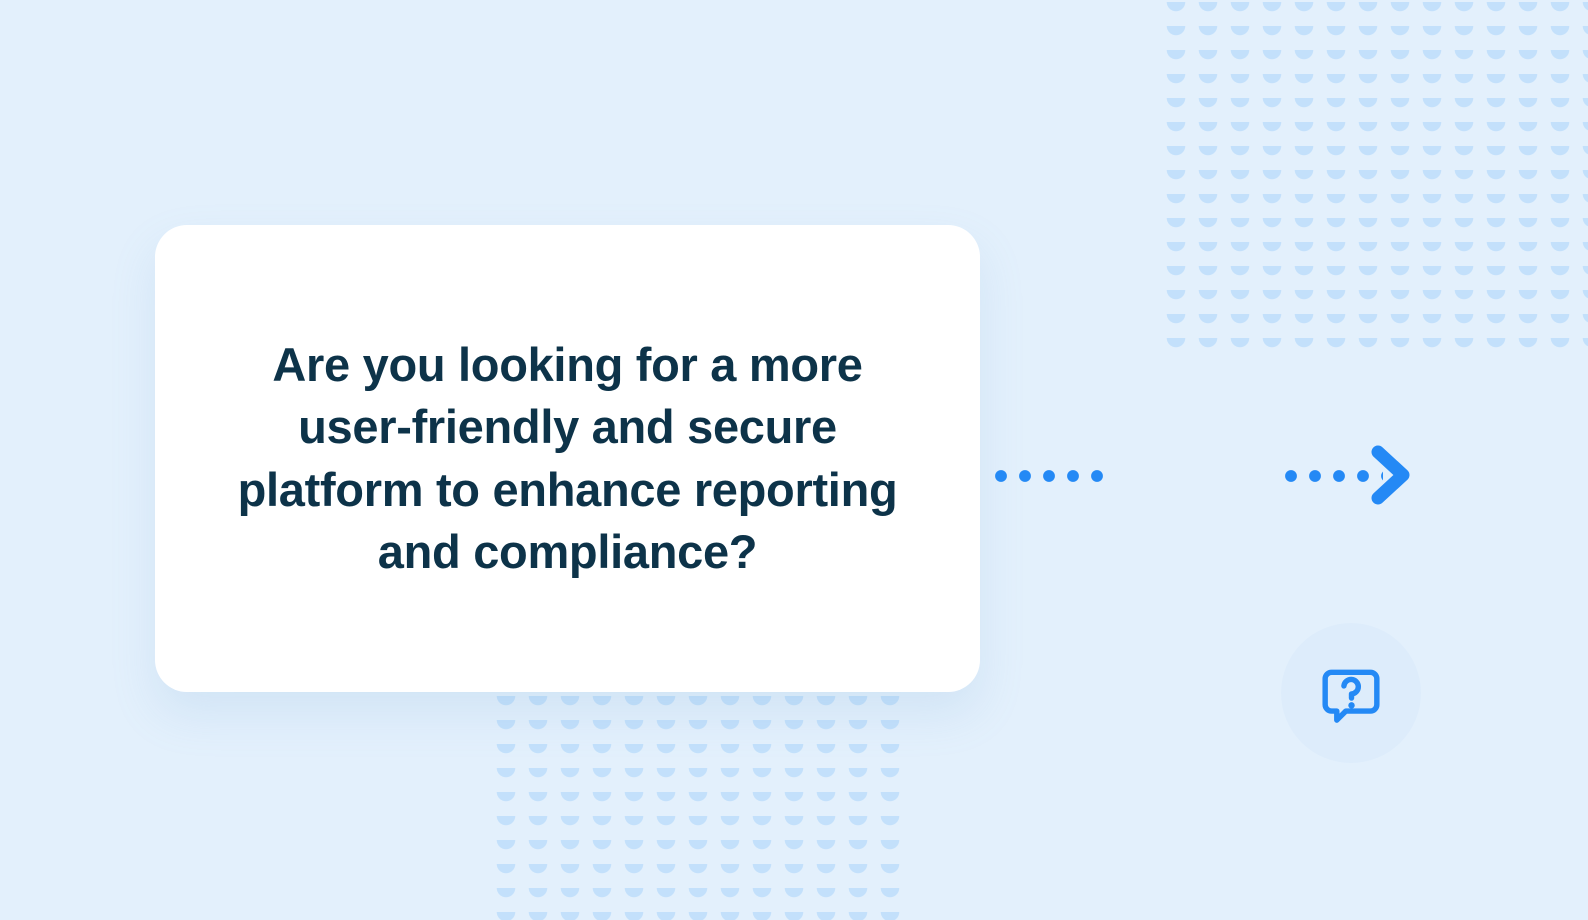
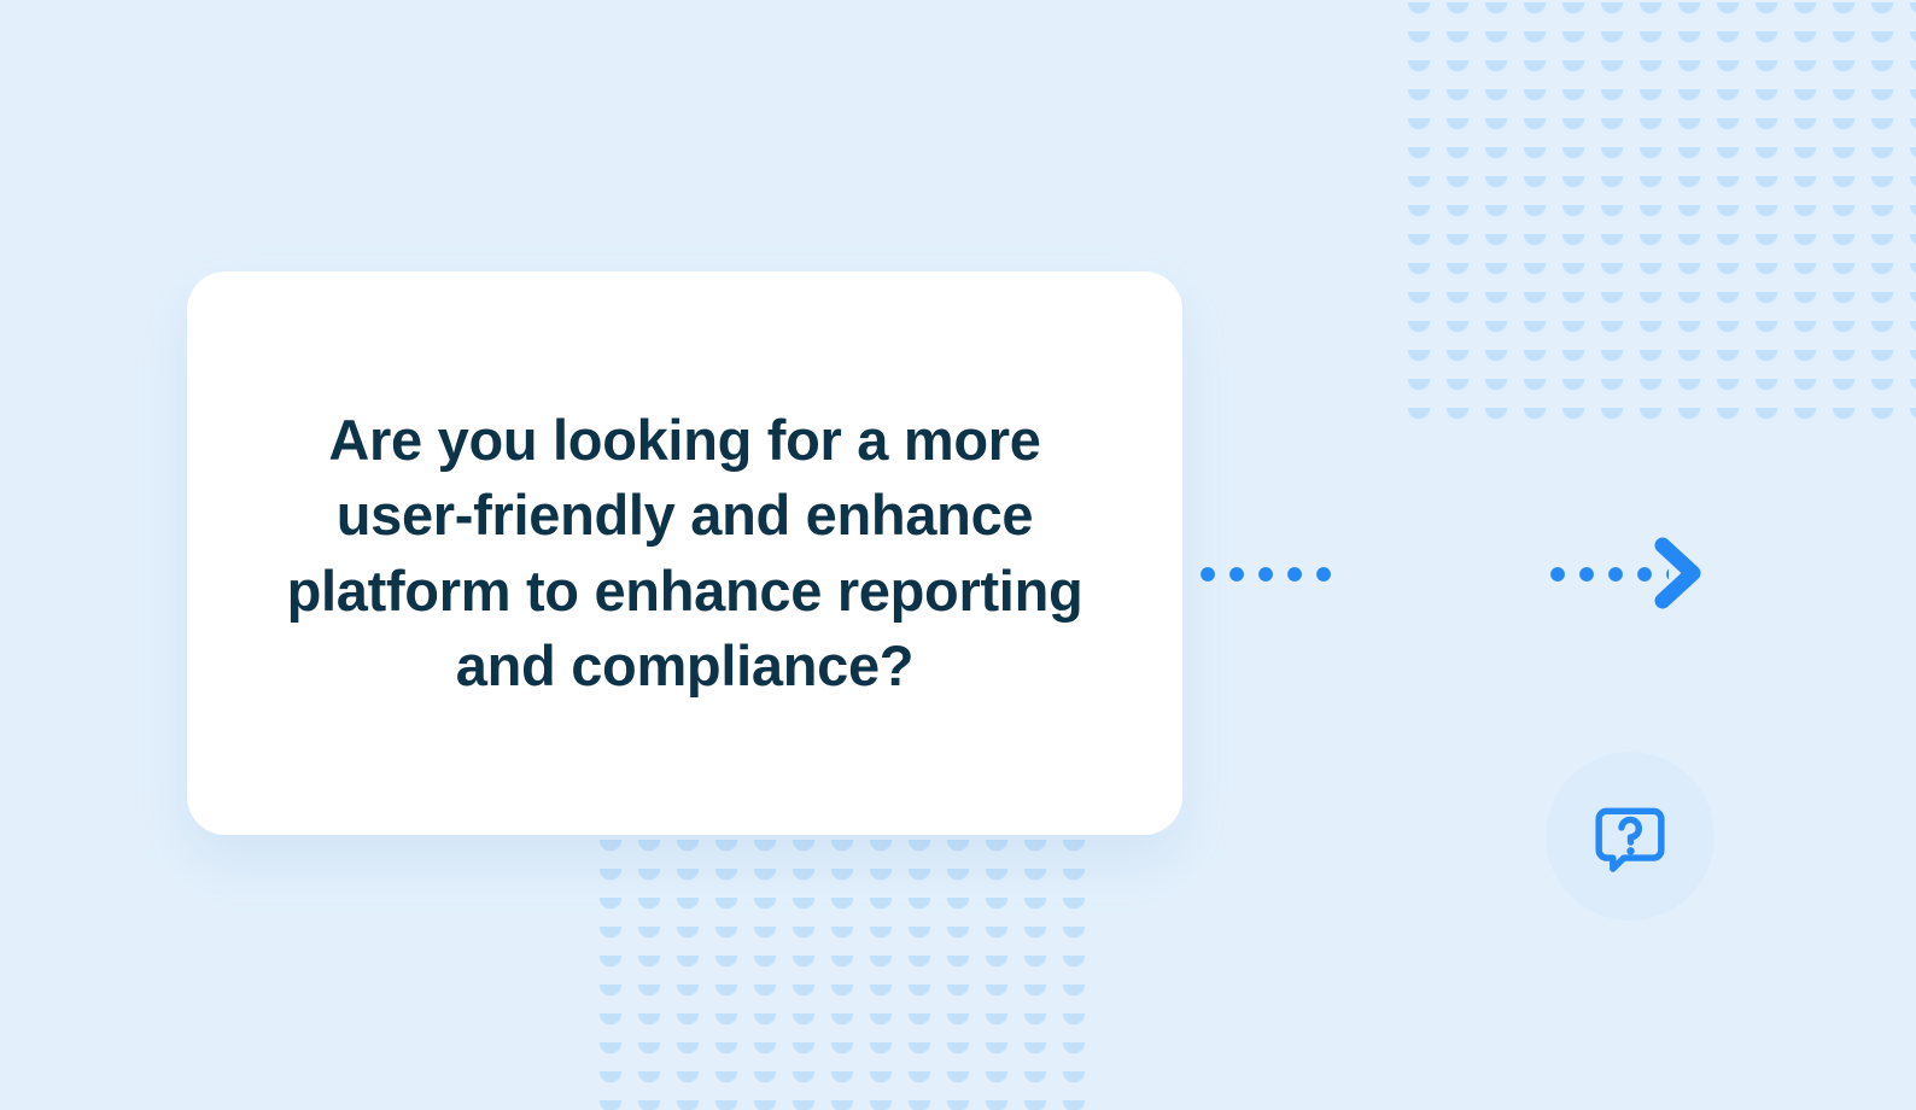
- Are you looking for a more user-friendly and secure platform to enhance reporting and compliance?
+ Are you looking for a more user-friendly and enhance platform to enhance reporting and compliance?
